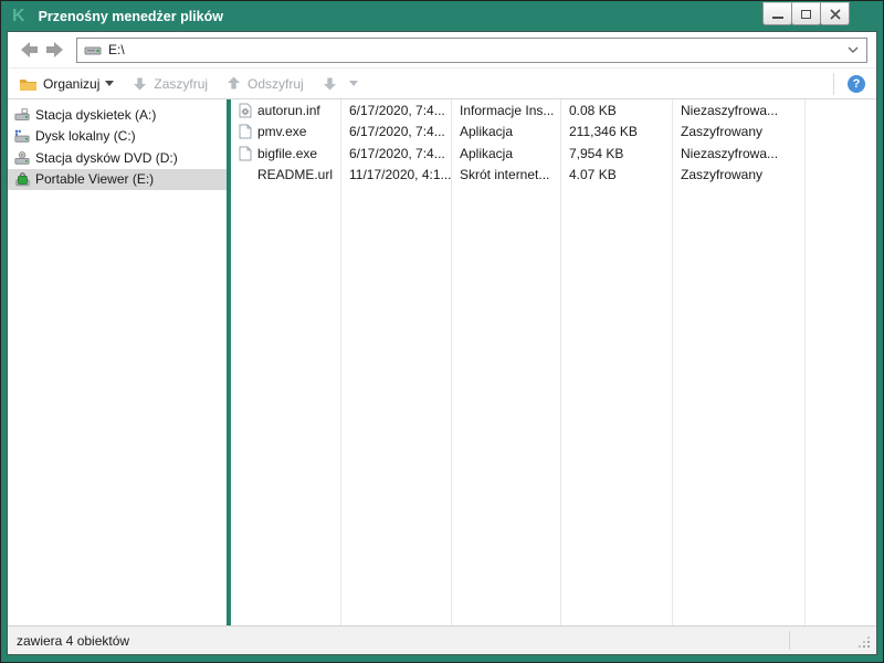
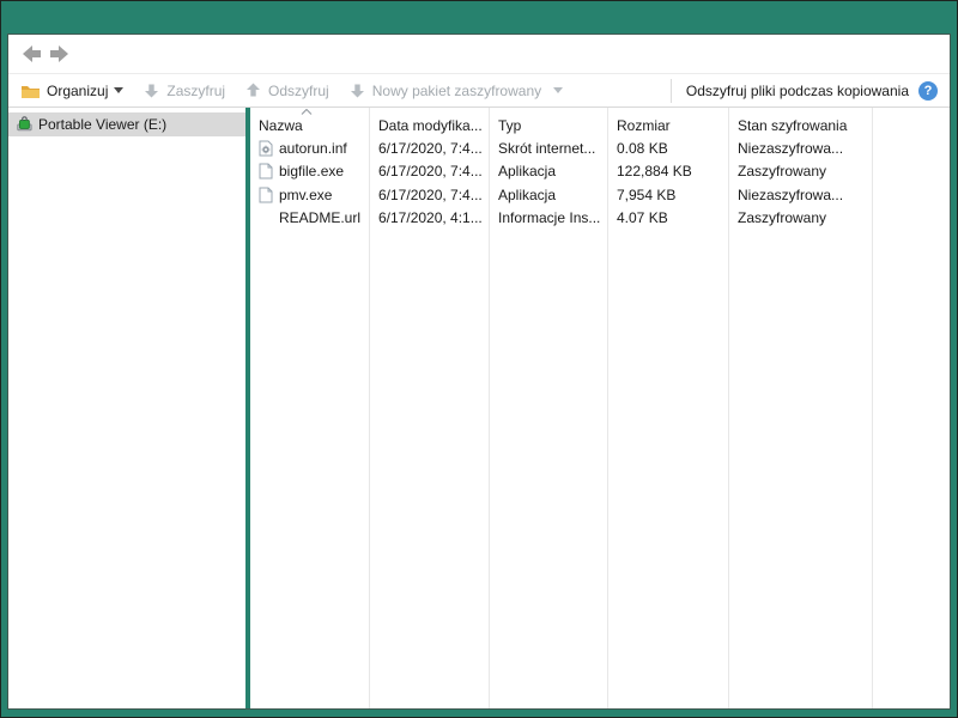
- K
- Przenośny menedżer plików
- E:\
  Organizuj
  Zaszyfruj
  Odszyfruj
+ Nowy pakiet zaszyfrowany
+ Odszyfruj pliki podczas kopiowania
  ?
- Stacja dyskietek (A:)
- Dysk lokalny (C:)
- Stacja dysków DVD (D:)
  Portable Viewer (E:)
+ Nazwa
+ Data modyfika...
+ Typ
+ Rozmiar
+ Stan szyfrowania
  autorun.inf
  6/17/2020, 7:4...
- Informacje Ins...
+ Skrót internet...
  0.08 KB
  Niezaszyfrowa...
- pmv.exe
+ bigfile.exe
  6/17/2020, 7:4...
  Aplikacja
- 211,346 KB
+ 122,884 KB
  Zaszyfrowany
- bigfile.exe
+ pmv.exe
  6/17/2020, 7:4...
  Aplikacja
  7,954 KB
  Niezaszyfrowa...
  README.url
- 11/17/2020, 4:1...
+ 6/17/2020, 4:1...
- Skrót internet...
+ Informacje Ins...
  4.07 KB
  Zaszyfrowany
- zawiera 4 obiektów
